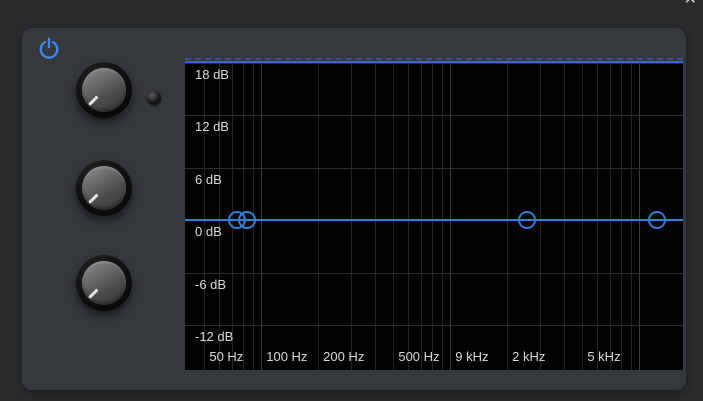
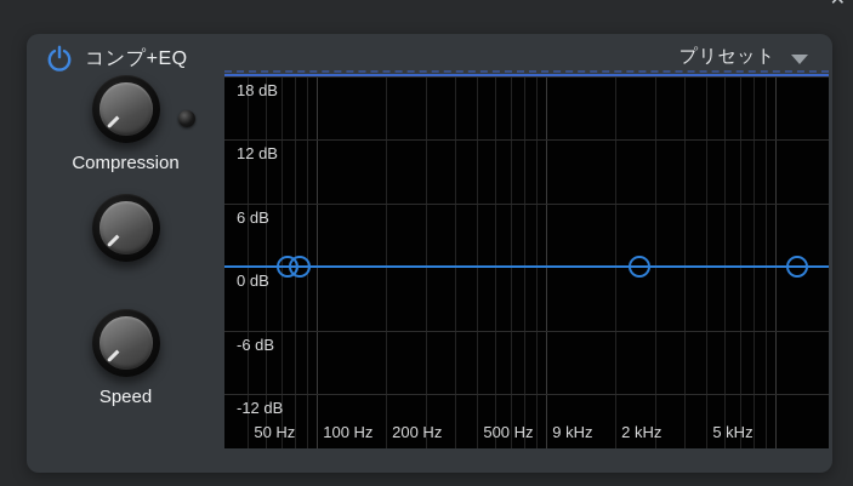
+ コンプ+EQ
+ プリセット
+ Compression
+ Speed
  18 dB
  12 dB
  6 dB
  0 dB
  -6 dB
  -12 dB
  50 Hz
  100 Hz
  200 Hz
  500 Hz
  9 kHz
  2 kHz
  5 kHz
